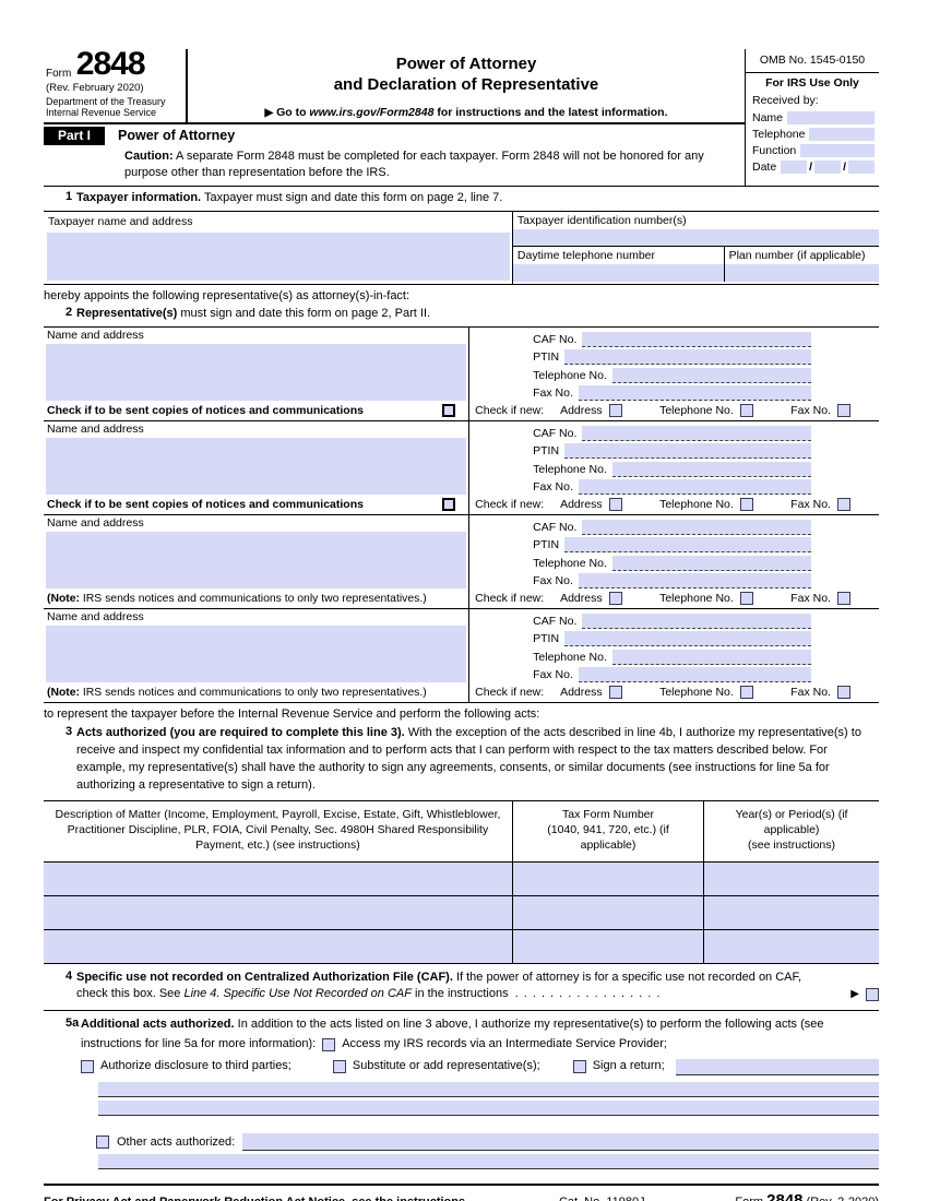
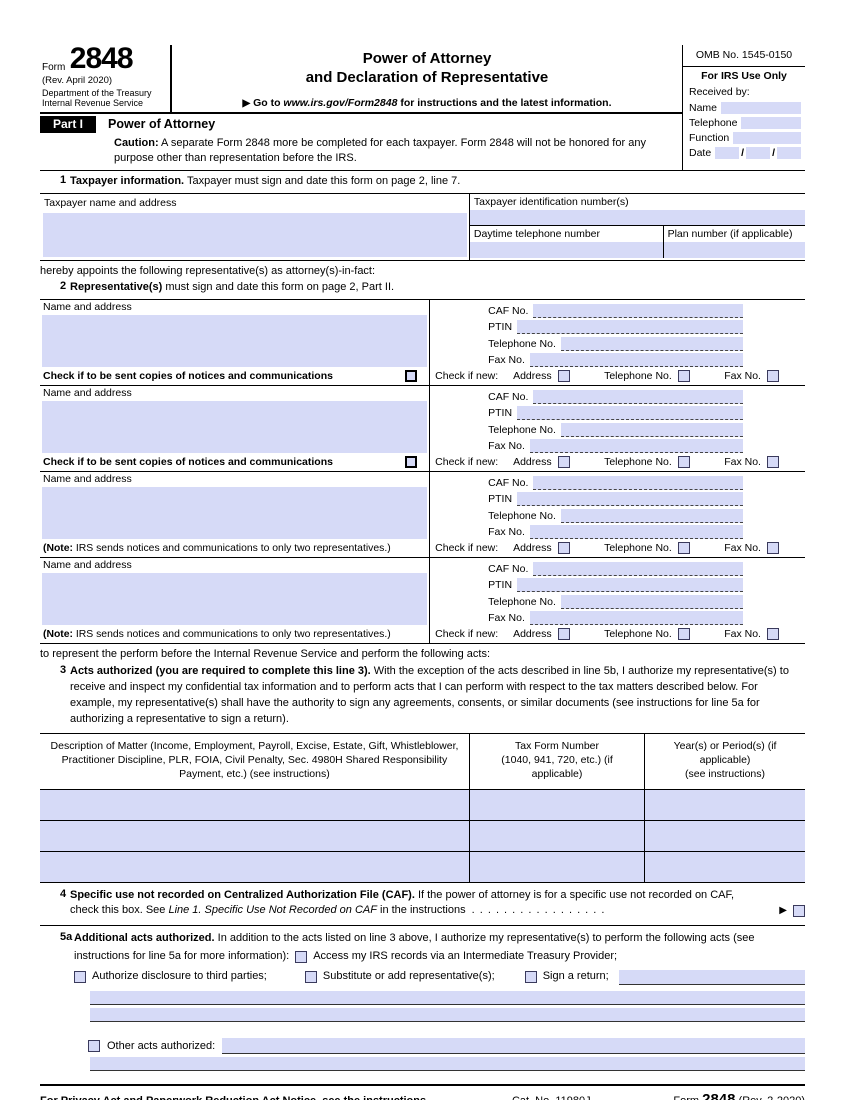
  Form 2848
- (Rev. February 2020)
+ (Rev. April 2020)
  Department of the Treasury
  Internal Revenue Service
  Power of Attorney
  and Declaration of Representative
  ▶ Go to www.irs.gov/Form2848 for instructions and the latest information.
  Part I
  Power of Attorney
- Caution: A separate Form 2848 must be completed for each taxpayer. Form 2848 will not be honored for any purpose other than representation before the IRS.
+ Caution: A separate Form 2848 more be completed for each taxpayer. Form 2848 will not be honored for any purpose other than representation before the IRS.
  OMB No. 1545-0150
  For IRS Use Only
  Received by:
  Name
  Telephone
  Function
  Date
  /
  /
  1
  Taxpayer information. Taxpayer must sign and date this form on page 2, line 7.
  Taxpayer name and address
  Taxpayer identification number(s)
  Daytime telephone number
  Plan number (if applicable)
  hereby appoints the following representative(s) as attorney(s)-in-fact:
  2
  Representative(s) must sign and date this form on page 2, Part II.
  Name and address
  Check if to be sent copies of notices and communications
  CAF No.
  PTIN
  Telephone No.
  Fax No.
  Check if new:
  Address
  Telephone No.
  Fax No.
  Name and address
  Check if to be sent copies of notices and communications
  CAF No.
  PTIN
  Telephone No.
  Fax No.
  Check if new:
  Address
  Telephone No.
  Fax No.
  Name and address
  (Note: IRS sends notices and communications to only two representatives.)
  CAF No.
  PTIN
  Telephone No.
  Fax No.
  Check if new:
  Address
  Telephone No.
  Fax No.
  Name and address
  (Note: IRS sends notices and communications to only two representatives.)
  CAF No.
  PTIN
  Telephone No.
  Fax No.
  Check if new:
  Address
  Telephone No.
  Fax No.
- to represent the taxpayer before the Internal Revenue Service and perform the following acts:
+ to represent the perform before the Internal Revenue Service and perform the following acts:
  3
- Acts authorized (you are required to complete this line 3). With the exception of the acts described in line 4b, I authorize my representative(s) to receive and inspect my confidential tax information and to perform acts that I can perform with respect to the tax matters described below. For example, my representative(s) shall have the authority to sign any agreements, consents, or similar documents (see instructions for line 5a for authorizing a representative to sign a return).
+ Acts authorized (you are required to complete this line 3). With the exception of the acts described in line 5b, I authorize my representative(s) to receive and inspect my confidential tax information and to perform acts that I can perform with respect to the tax matters described below. For example, my representative(s) shall have the authority to sign any agreements, consents, or similar documents (see instructions for line 5a for authorizing a representative to sign a return).
  Description of Matter (Income, Employment, Payroll, Excise, Estate, Gift, Whistleblower, Practitioner Discipline, PLR, FOIA, Civil Penalty, Sec. 4980H Shared Responsibility Payment, etc.) (see instructions)
  Tax Form Number
  (1040, 941, 720, etc.) (if applicable)
  Year(s) or Period(s) (if applicable)
  (see instructions)
  4
  Specific use not recorded on Centralized Authorization File (CAF). If the power of attorney is for a specific use not recorded on CAF,
- check this box. See Line 4. Specific Use Not Recorded on CAF in the instructions
+ check this box. See Line 1. Specific Use Not Recorded on CAF in the instructions
  . . . . . . . . . . . . . . . . .
  ▶
  5a
  Additional acts authorized. In addition to the acts listed on line 3 above, I authorize my representative(s) to perform the following acts (see
  instructions for line 5a for more information):
- Access my IRS records via an Intermediate Service Provider;
+ Access my IRS records via an Intermediate Treasury Provider;
  Authorize disclosure to third parties;
  Substitute or add representative(s);
  Sign a return;
  Other acts authorized:
